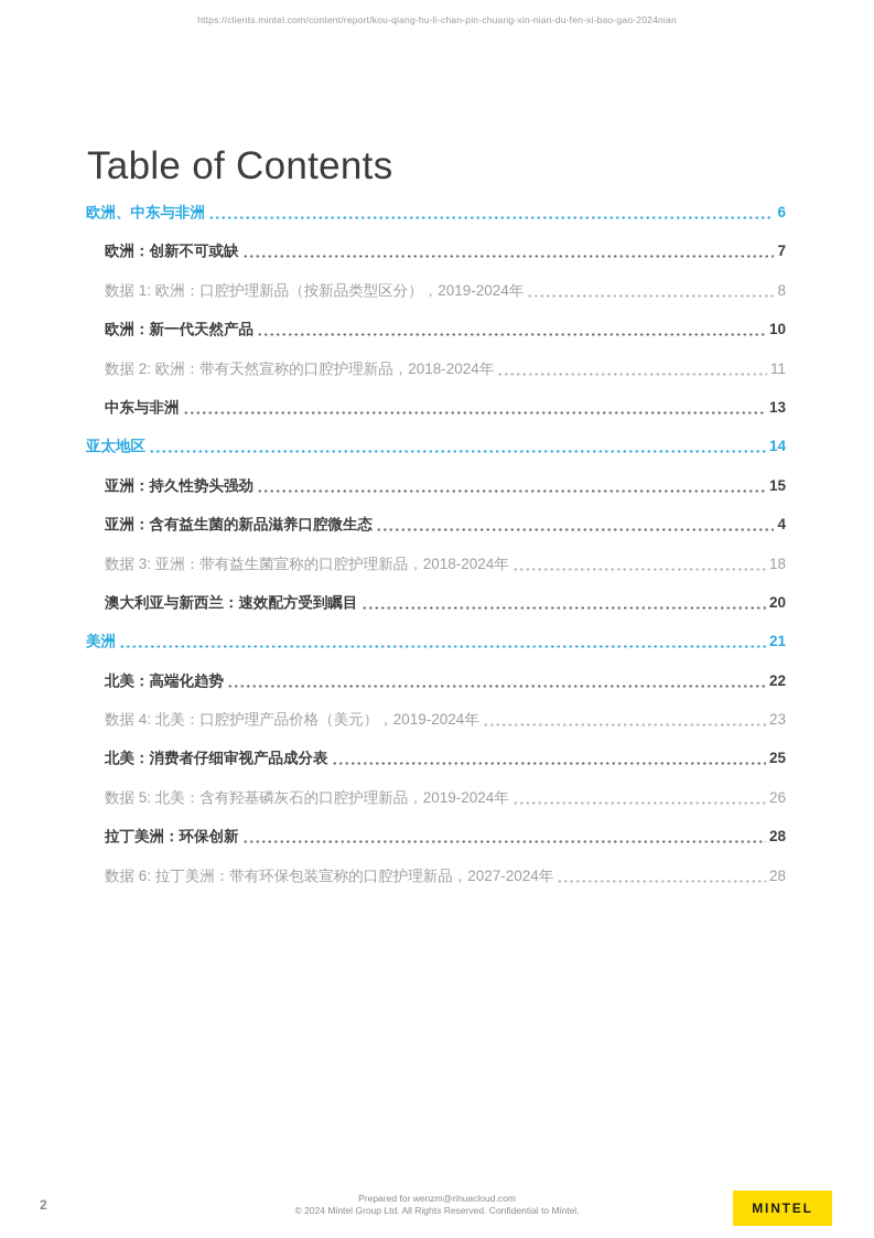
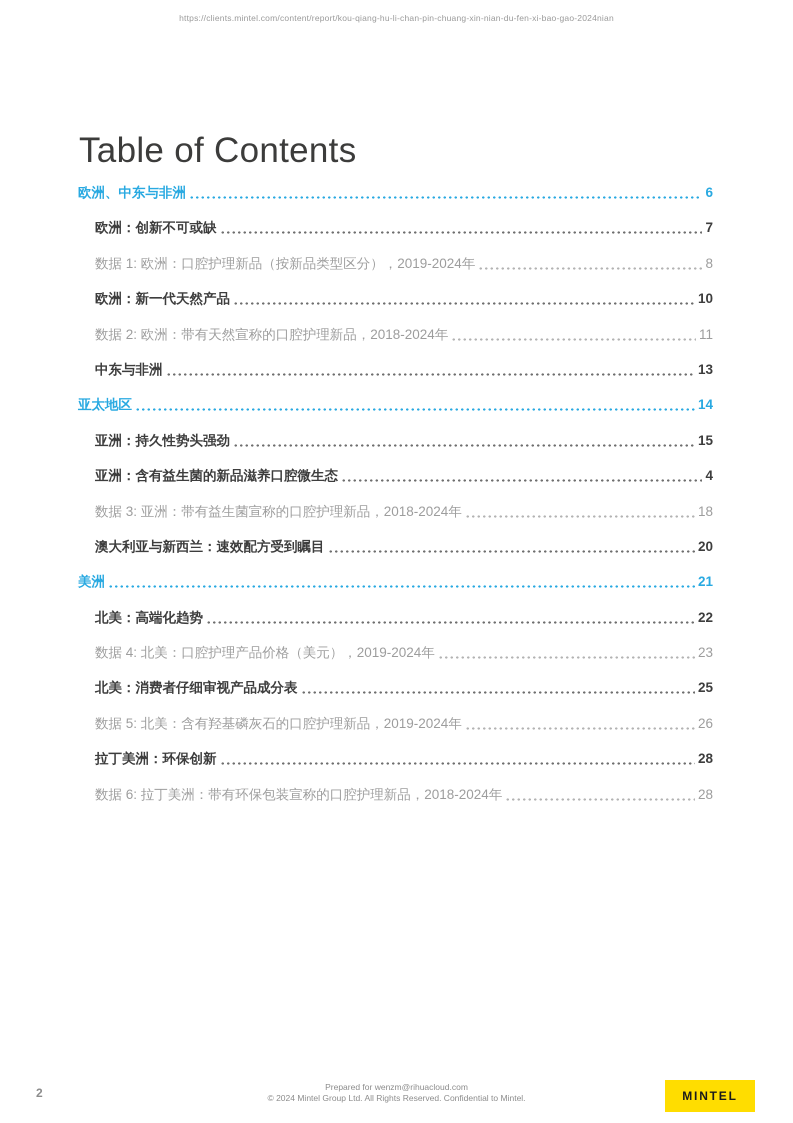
  https://clients.mintel.com/content/report/kou-qiang-hu-li-chan-pin-chuang-xin-nian-du-fen-xi-bao-gao-2024nian
  Table of Contents
  欧洲、中东与非洲
  6
  欧洲：创新不可或缺
  7
  数据 1: 欧洲：口腔护理新品（按新品类型区分），2019-2024年
  8
  欧洲：新一代天然产品
  10
  数据 2: 欧洲：带有天然宣称的口腔护理新品，2018-2024年
  11
  中东与非洲
  13
  亚太地区
  14
  亚洲：持久性势头强劲
  15
  亚洲：含有益生菌的新品滋养口腔微生态
  4
  数据 3: 亚洲：带有益生菌宣称的口腔护理新品，2018-2024年
  18
  澳大利亚与新西兰：速效配方受到瞩目
  20
  美洲
  21
  北美：高端化趋势
  22
  数据 4: 北美：口腔护理产品价格（美元），2019-2024年
  23
  北美：消费者仔细审视产品成分表
  25
  数据 5: 北美：含有羟基磷灰石的口腔护理新品，2019-2024年
  26
  拉丁美洲：环保创新
  28
- 数据 6: 拉丁美洲：带有环保包装宣称的口腔护理新品，2027-2024年
+ 数据 6: 拉丁美洲：带有环保包装宣称的口腔护理新品，2018-2024年
  28
  2
  Prepared for wenzm@rihuacloud.com
  © 2024 Mintel Group Ltd. All Rights Reserved. Confidential to Mintel.
  MINTEL
